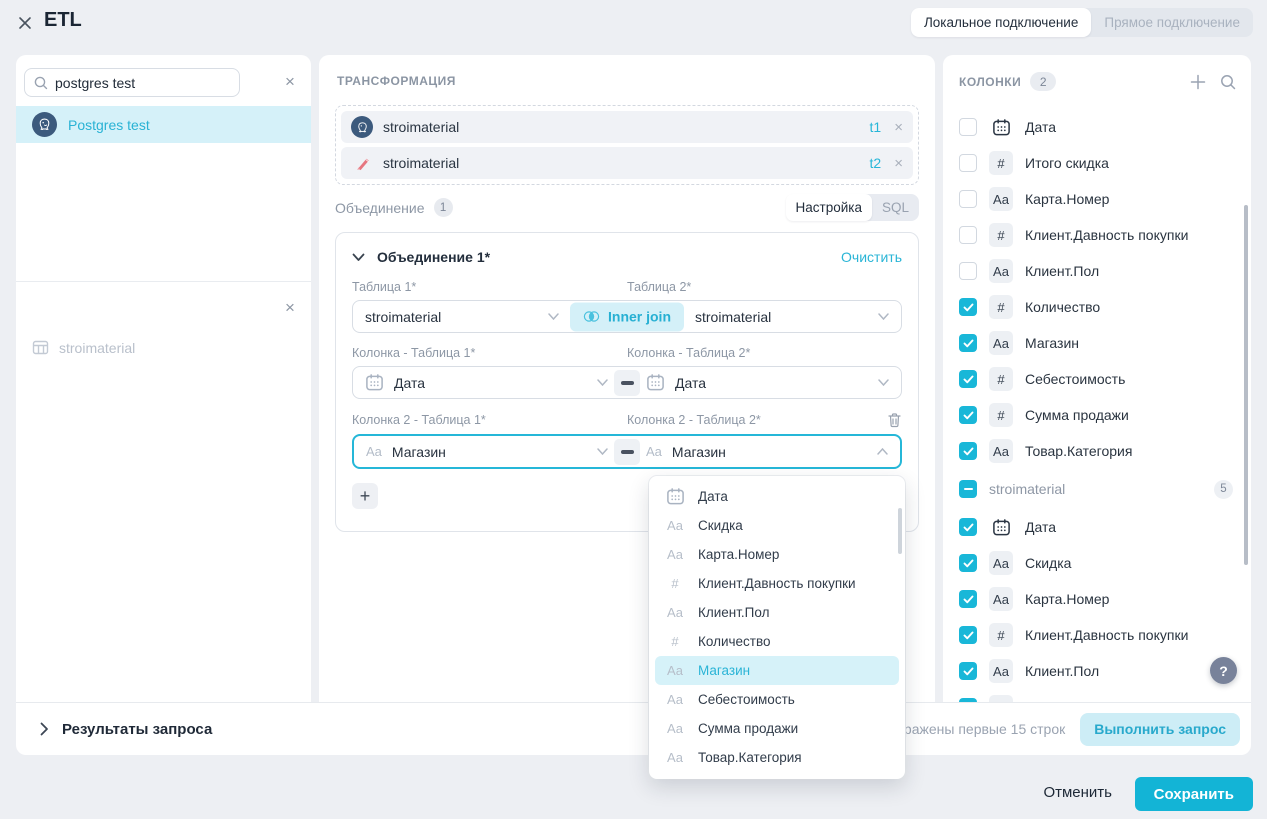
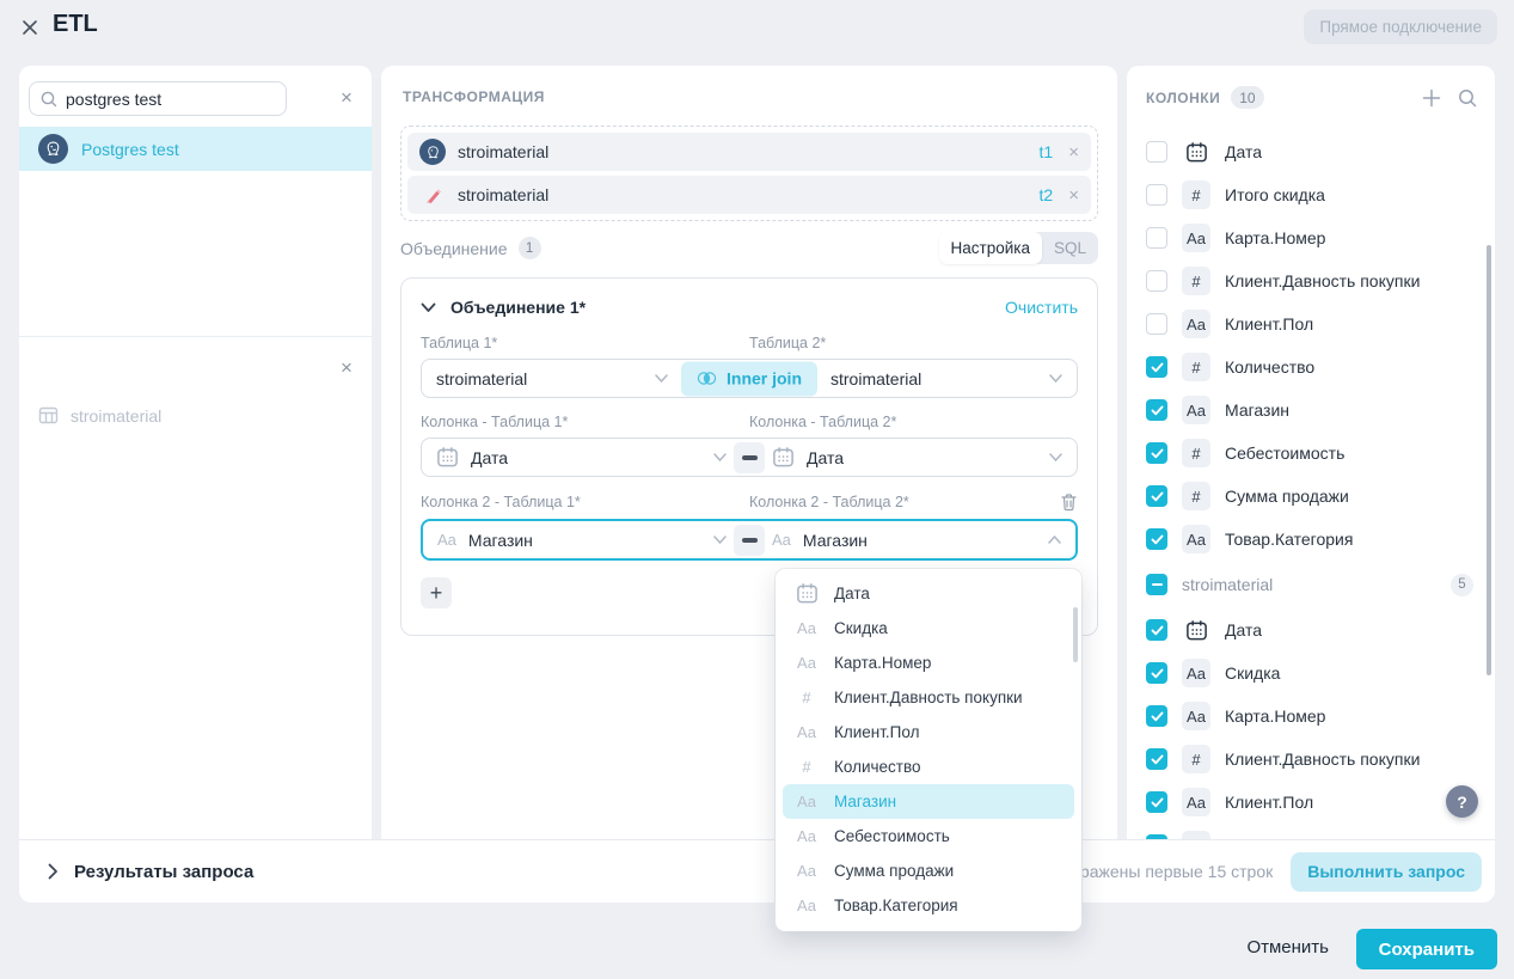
  ETL
- Локальное подключение
  Прямое подключение
  postgres test
  ×
  Postgres test
  ×
  stroimaterial
  ТРАНСФОРМАЦИЯ
  stroimaterial
  t1
  ×
  stroimaterial
  t2
  ×
  Объединение
  1
  Настройка
  SQL
  Объединение 1*
  Очистить
  Таблица 1*
  Таблица 2*
  stroimaterial
  stroimaterial
  Inner join
  Колонка - Таблица 1*
  Колонка - Таблица 2*
  Дата
  Дата
  Колонка 2 - Таблица 1*
  Колонка 2 - Таблица 2*
  Aa
  Магазин
  Aa
  Магазин
  +
  Дата
  Aa
  Скидка
  Aa
  Карта.Номер
  #
  Клиент.Давность покупки
  Aa
  Клиент.Пол
  #
  Количество
  Aa
  Магазин
  Aa
  Себестоимость
  Aa
  Сумма продажи
  Aa
  Товар.Категория
  КОЛОНКИ
- 2
+ 10
  Дата
  #
  Итого скидка
  Aa
  Карта.Номер
  #
  Клиент.Давность покупки
  Aa
  Клиент.Пол
  #
  Количество
  Aa
  Магазин
  #
  Себестоимость
  #
  Сумма продажи
  Aa
  Товар.Категория
  stroimaterial
  5
  Дата
  Aa
  Скидка
  Aa
  Карта.Номер
  #
  Клиент.Давность покупки
  Aa
  Клиент.Пол
  ?
  Результаты запроса
  ражены первые 15 строк
  Выполнить запрос
  Отменить
  Сохранить
